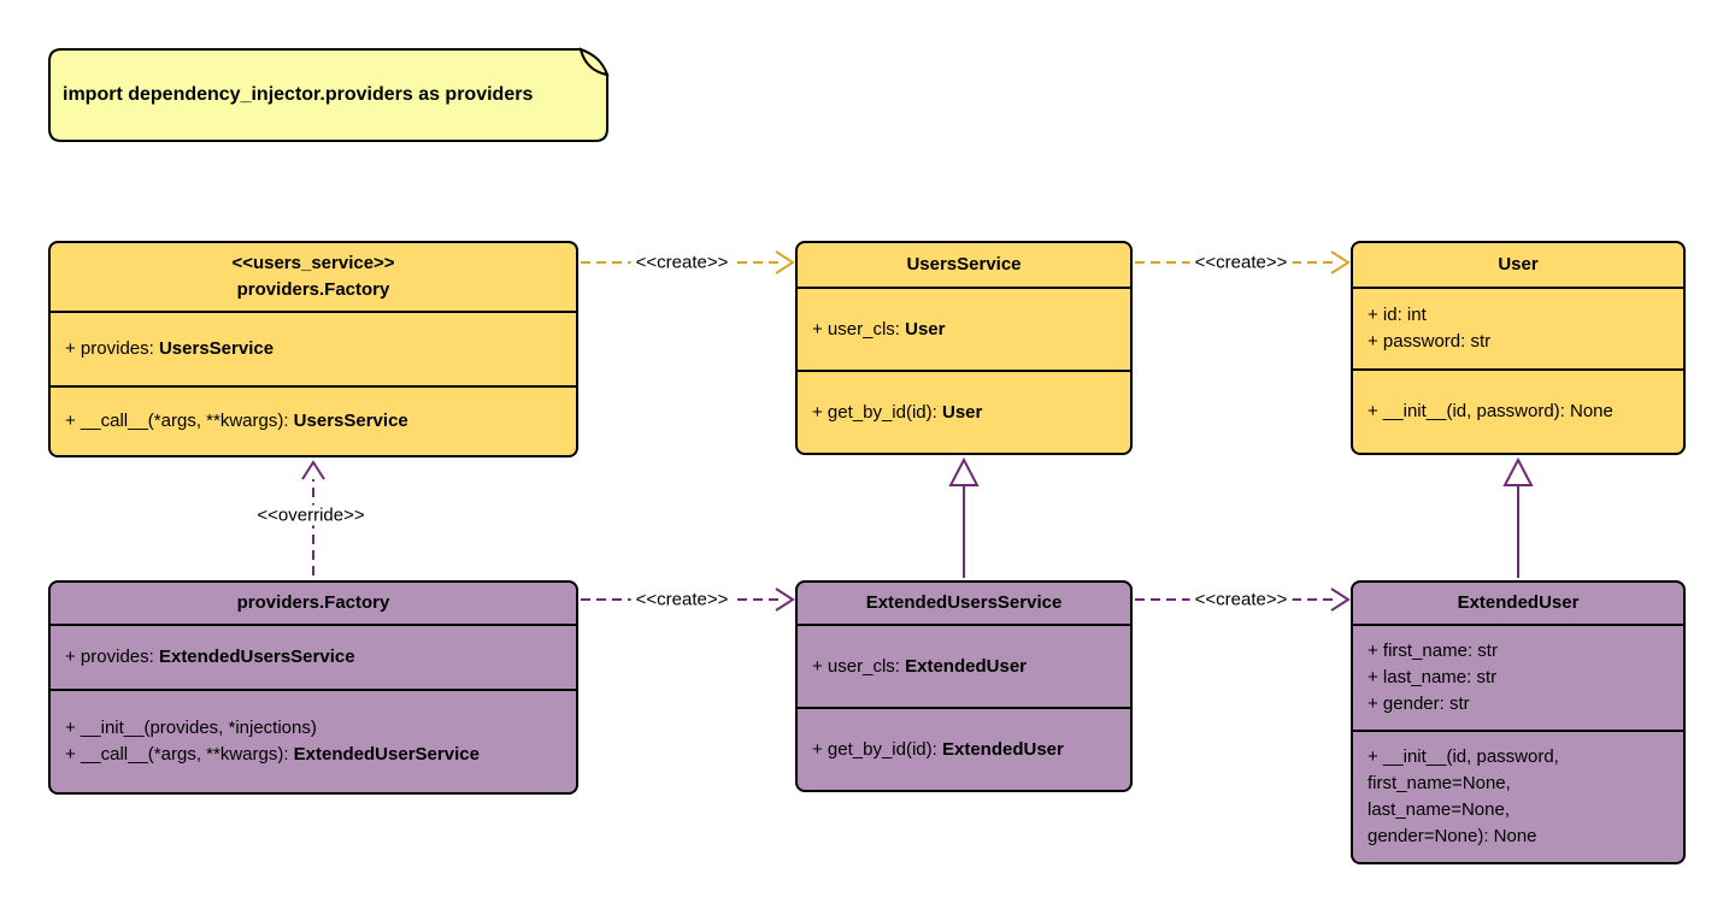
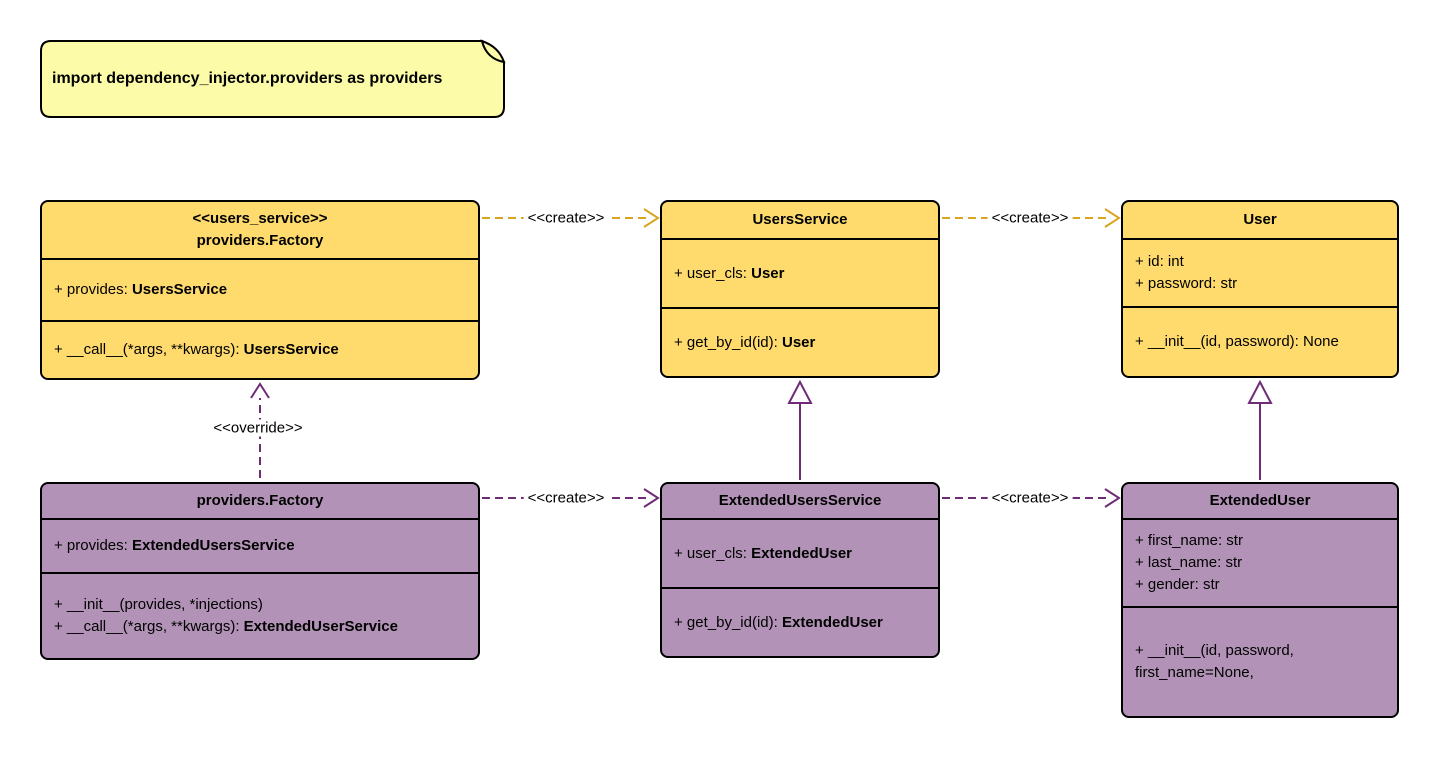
  import dependency_injector.providers as providers
  <<users_service>>
  providers.Factory
  + provides: UsersService
  + __call__(*args, **kwargs): UsersService
  UsersService
  + user_cls: User
  + get_by_id(id): User
  User
  + id: int
  + password: str
  + __init__(id, password): None
  providers.Factory
  + provides: ExtendedUsersService
  + __init__(provides, *injections)
  + __call__(*args, **kwargs): ExtendedUserService
  ExtendedUsersService
  + user_cls: ExtendedUser
  + get_by_id(id): ExtendedUser
  ExtendedUser
  + first_name: str
  + last_name: str
  + gender: str
  + __init__(id, password,
  first_name=None,
- last_name=None,
- gender=None): None
  <<create>>
  <<create>>
  <<create>>
  <<create>>
  <<override>>
